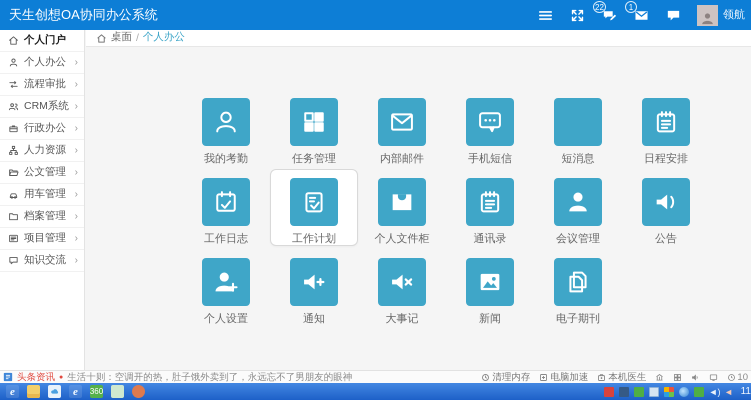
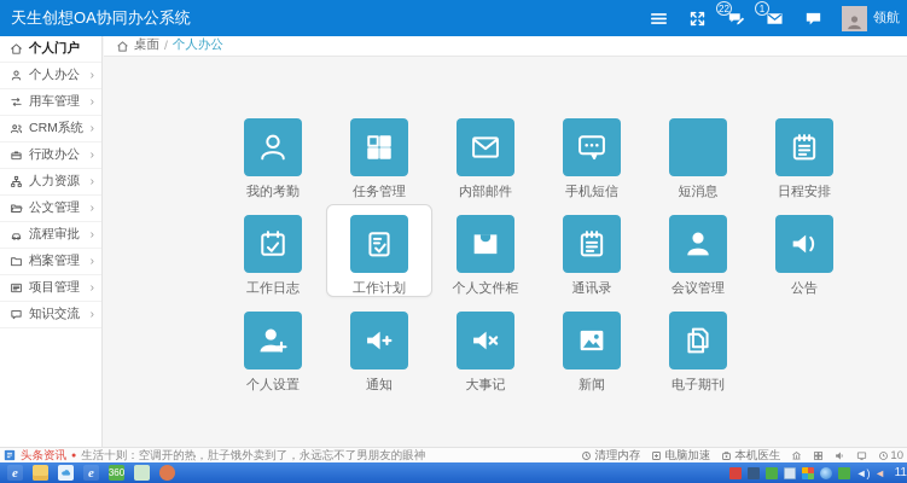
  天生创想OA协同办公系统
  22
  1
  领航
  个人门户
  个人办公
  ›
- 流程审批
+ 用车管理
  ›
  CRM系统
  ›
  行政办公
  ›
  人力资源
  ›
  公文管理
  ›
- 用车管理
+ 流程审批
  ›
  档案管理
  ›
  项目管理
  ›
  知识交流
  ›
  桌面
  /
  个人办公
  我的考勤
  任务管理
  内部邮件
  手机短信
  短消息
  日程安排
  工作日志
  工作计划
  个人文件柜
  通讯录
  会议管理
  公告
  个人设置
  通知
  大事记
  新闻
  电子期刊
  头条资讯
  生活十则：空调开的热，肚子饿外卖到了，永远忘不了男朋友的眼神
  清理内存
  电脑加速
  本机医生
  10
  e
  e
  360
  ◄)
  ◄
  11
